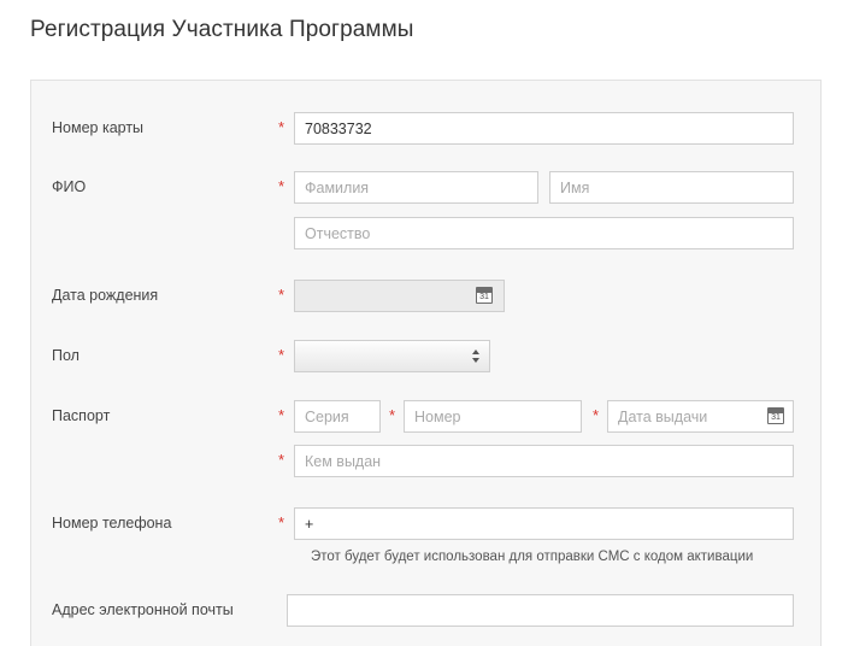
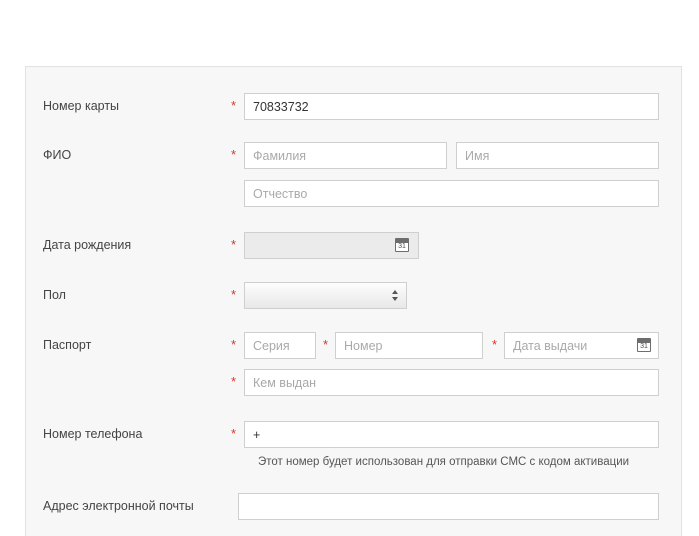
- Регистрация Участника Программы
  Номер карты
  *
  70833732
  ФИО
  *
  Фамилия
  Имя
  Отчество
  Дата рождения
  *
  Пол
  *
  Паспорт
  *
  Серия
  *
  Номер
  *
  Дата выдачи
  *
  Кем выдан
  Номер телефона
  *
  +
- Этот будет будет использован для отправки СМС с кодом активации
+ Этот номер будет использован для отправки СМС с кодом активации
  Адрес электронной почты
